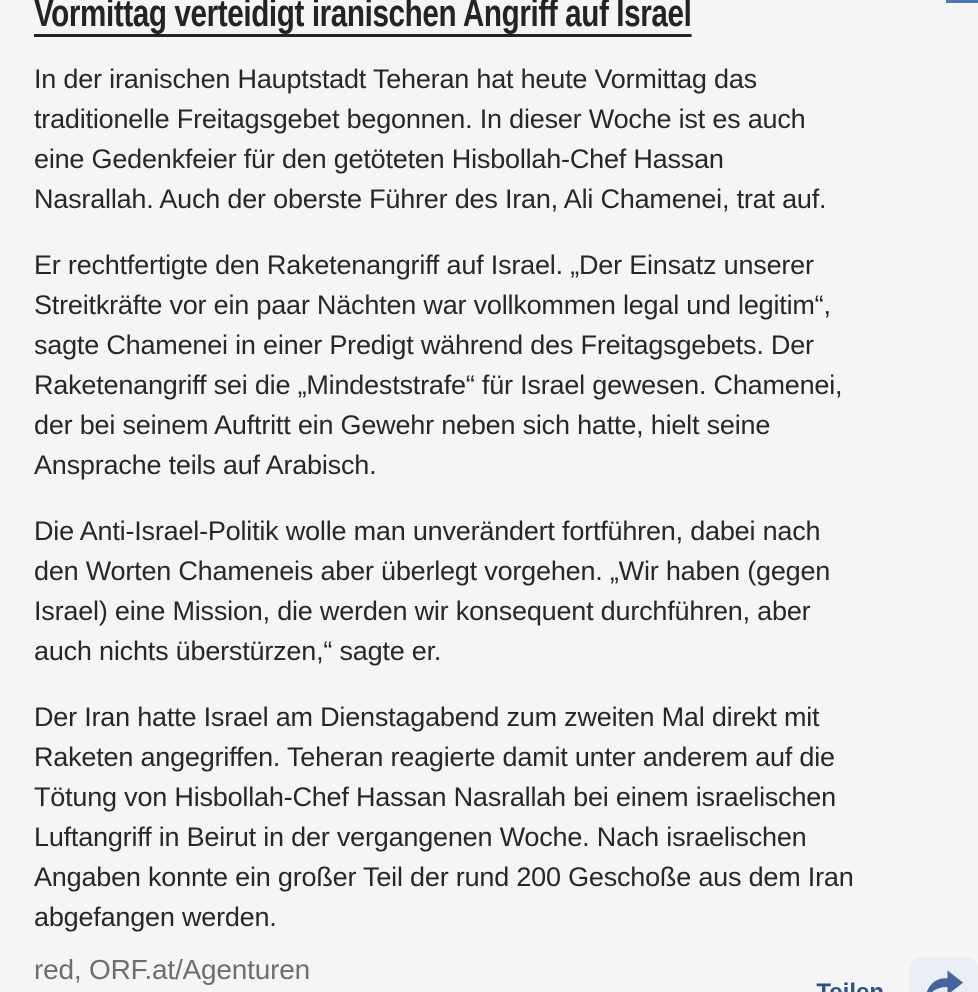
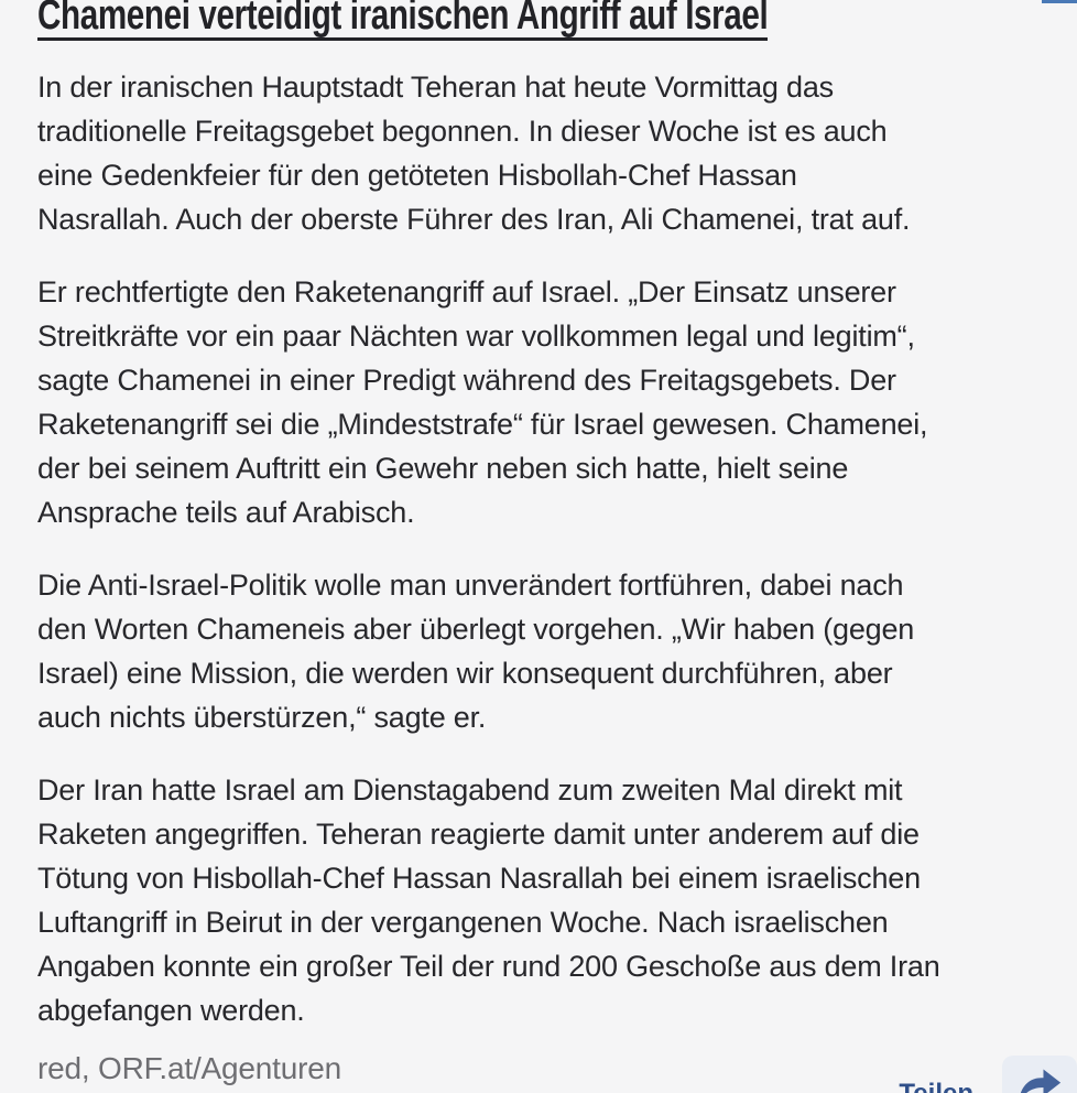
- Vormittag verteidigt iranischen Angriff auf Israel
+ Chamenei verteidigt iranischen Angriff auf Israel
  In der iranischen Hauptstadt Teheran hat heute Vormittag das
  traditionelle Freitagsgebet begonnen. In dieser Woche ist es auch
  eine Gedenkfeier für den getöteten Hisbollah-Chef Hassan
  Nasrallah. Auch der oberste Führer des Iran, Ali Chamenei, trat auf.
  Er rechtfertigte den Raketenangriff auf Israel. „Der Einsatz unserer
  Streitkräfte vor ein paar Nächten war vollkommen legal und legitim“,
  sagte Chamenei in einer Predigt während des Freitagsgebets. Der
  Raketenangriff sei die „Mindeststrafe“ für Israel gewesen. Chamenei,
  der bei seinem Auftritt ein Gewehr neben sich hatte, hielt seine
  Ansprache teils auf Arabisch.
  Die Anti-Israel-Politik wolle man unverändert fortführen, dabei nach
  den Worten Chameneis aber überlegt vorgehen. „Wir haben (gegen
  Israel) eine Mission, die werden wir konsequent durchführen, aber
  auch nichts überstürzen,“ sagte er.
  Der Iran hatte Israel am Dienstagabend zum zweiten Mal direkt mit
  Raketen angegriffen. Teheran reagierte damit unter anderem auf die
  Tötung von Hisbollah-Chef Hassan Nasrallah bei einem israelischen
  Luftangriff in Beirut in der vergangenen Woche. Nach israelischen
  Angaben konnte ein großer Teil der rund 200 Geschoße aus dem Iran
  abgefangen werden.
  red, ORF.at/Agenturen
